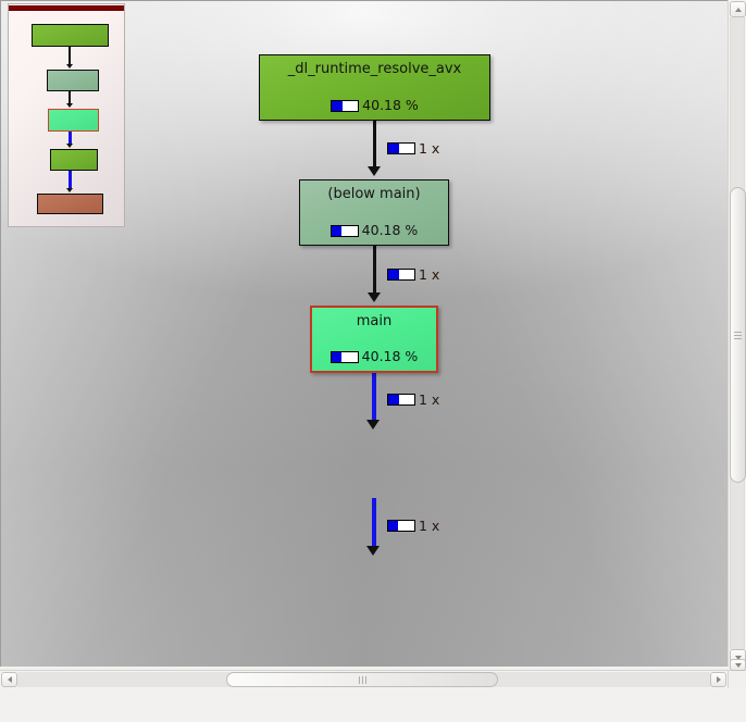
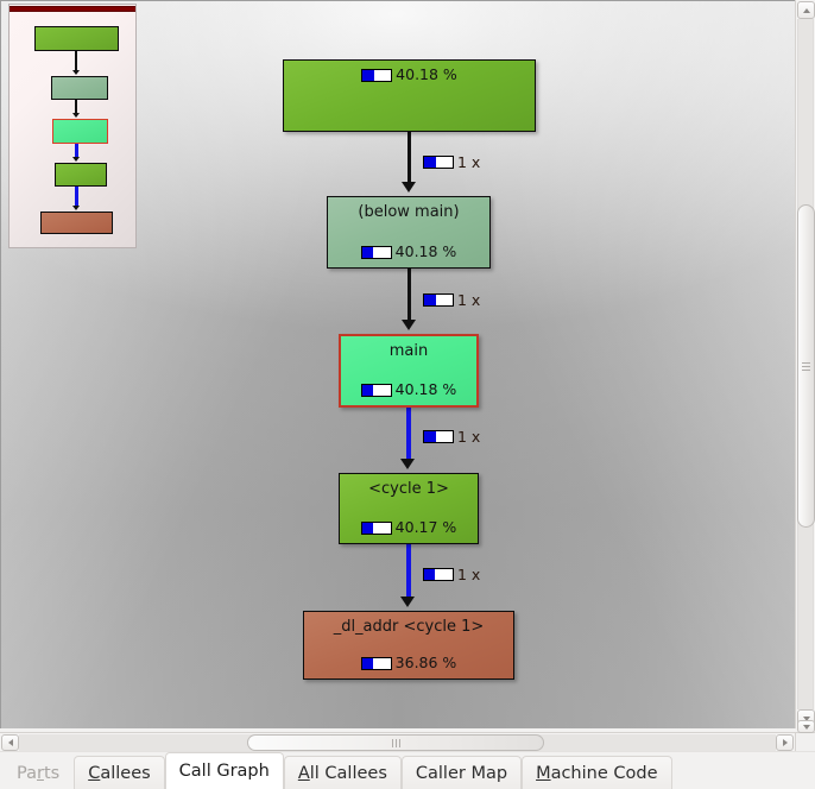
  1 x
  1 x
  1 x
  1 x
- _dl_runtime_resolve_avx
  40.18 %
  (below main)
  40.18 %
  main
  40.18 %
+ <cycle 1>
+ 40.17 %
+ _dl_addr <cycle 1>
+ 36.86 %
+ Parts
+ Callees
+ Call Graph
+ All Callees
+ Caller Map
+ Machine Code
